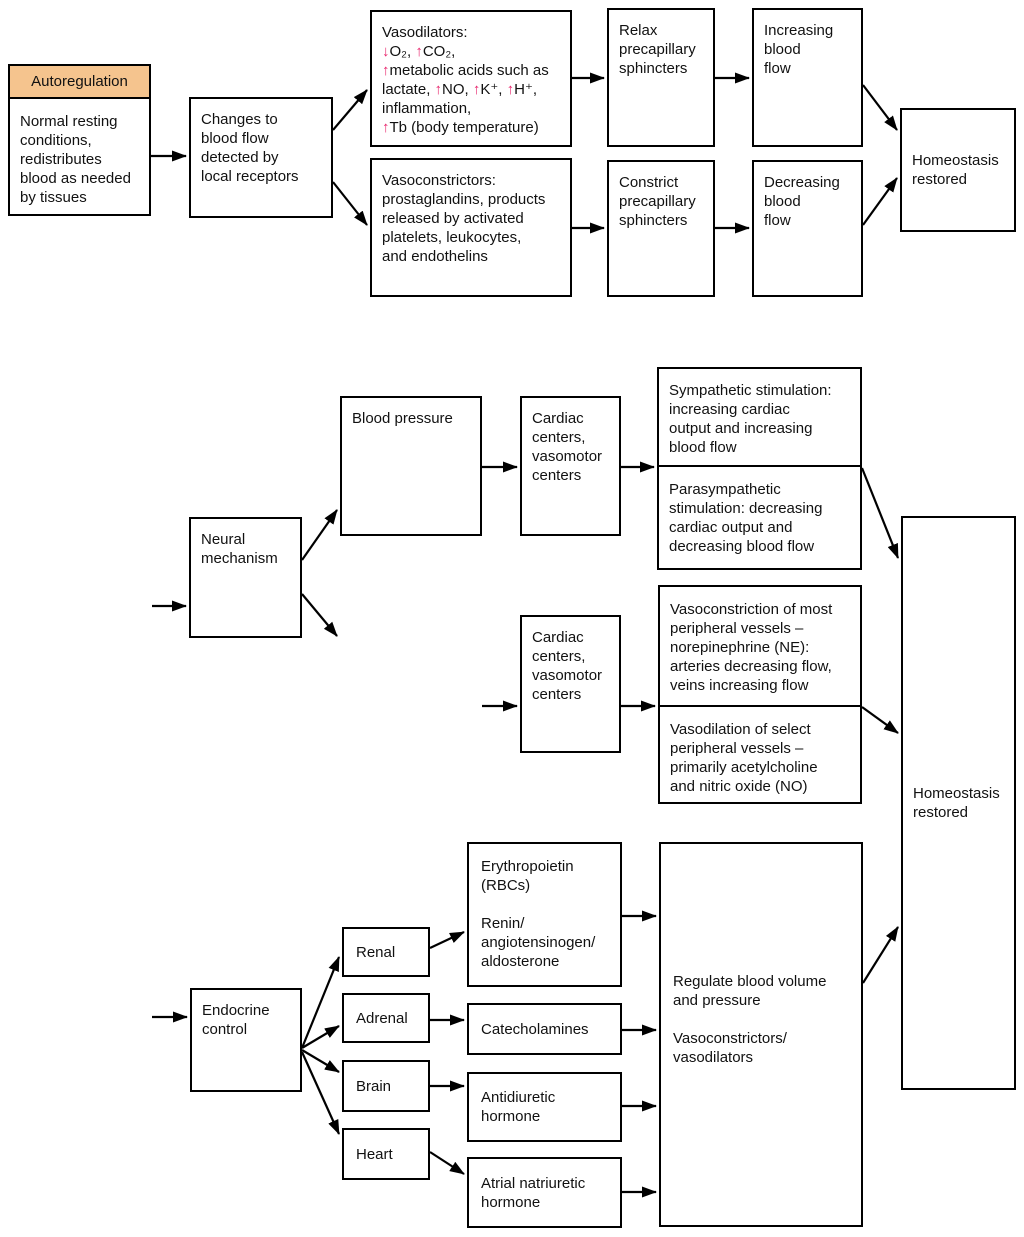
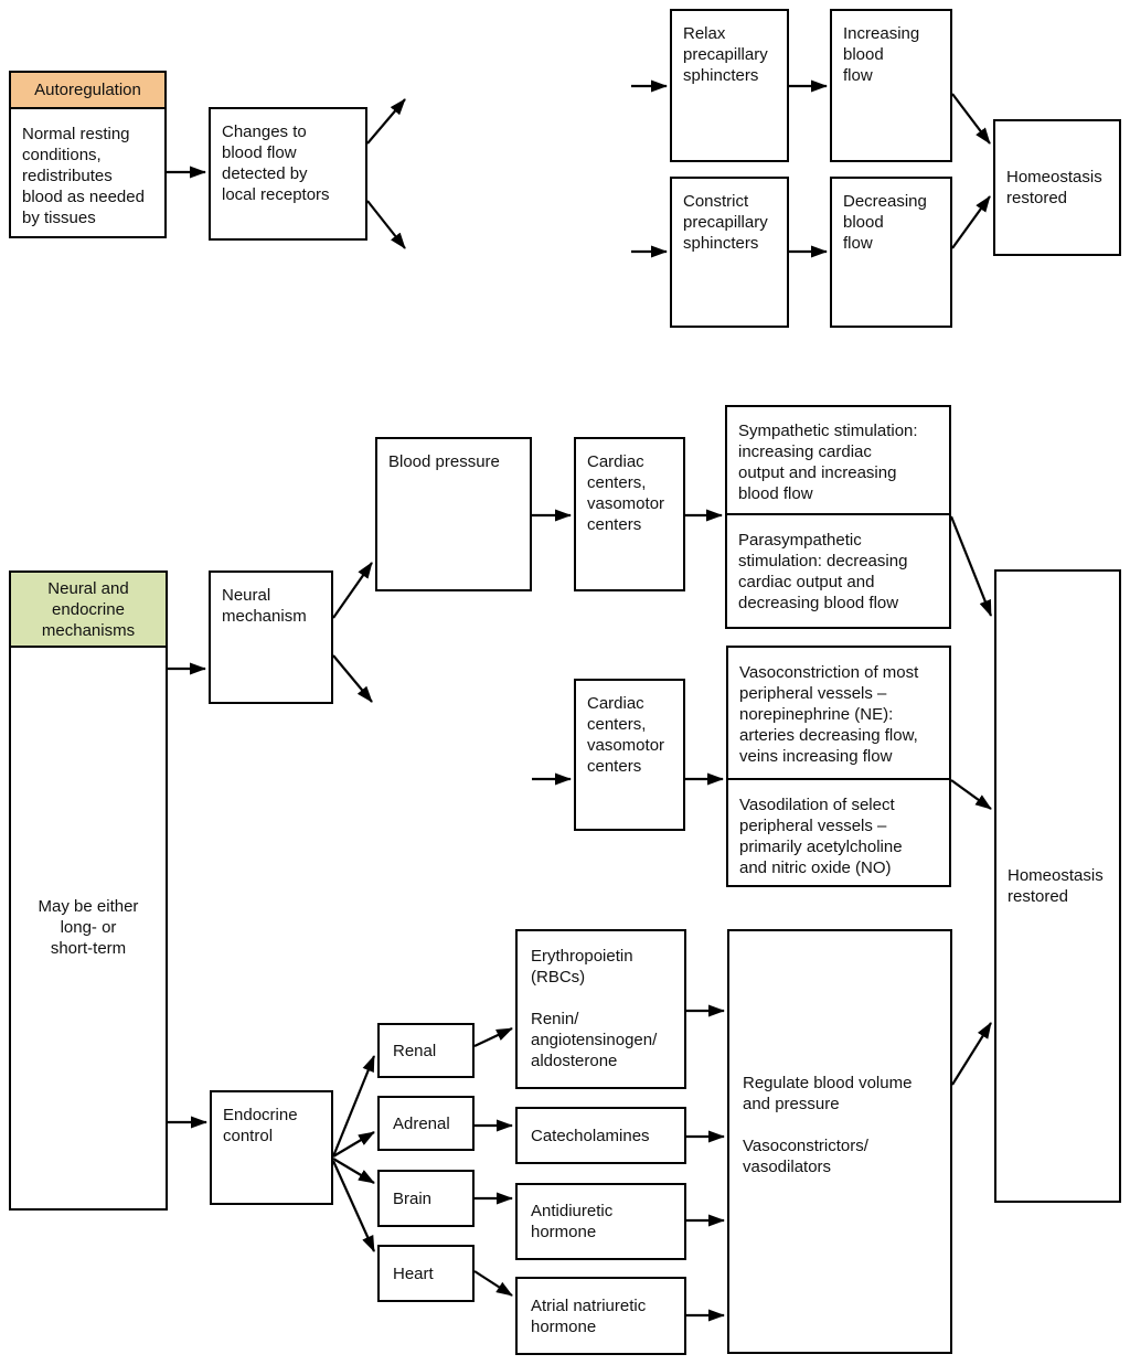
  Autoregulation
  Normal resting
  conditions,
  redistributes
  blood as needed
  by tissues
  Changes to
  blood flow
  detected by
  local receptors
- Vasodilators:
- ↓O₂, ↑CO₂,
- ↑metabolic acids such as
- lactate, ↑NO, ↑K⁺, ↑H⁺,
- inflammation,
- ↑Tb (body temperature)
- Vasoconstrictors:
- prostaglandins, products
- released by activated
- platelets, leukocytes,
- and endothelins
  Relax
  precapillary
  sphincters
  Constrict
  precapillary
  sphincters
  Increasing
  blood
  flow
  Decreasing
  blood
  flow
  Homeostasis
  restored
+ Neural and
+ endocrine
+ mechanisms
+ May be either
+ long- or
+ short-term
  Neural
  mechanism
  Blood pressure
  Cardiac
  centers,
  vasomotor
  centers
  Sympathetic stimulation:
  increasing cardiac
  output and increasing
  blood flow
  Parasympathetic
  stimulation: decreasing
  cardiac output and
  decreasing blood flow
  Cardiac
  centers,
  vasomotor
  centers
  Vasoconstriction of most
  peripheral vessels –
  norepinephrine (NE):
  arteries decreasing flow,
  veins increasing flow
  Vasodilation of select
  peripheral vessels –
  primarily acetylcholine
  and nitric oxide (NO)
  Homeostasis
  restored
  Endocrine
  control
  Renal
  Adrenal
  Brain
  Heart
  Erythropoietin
  (RBCs)
  Renin/
  angiotensinogen/
  aldosterone
  Catecholamines
  Antidiuretic
  hormone
  Atrial natriuretic
  hormone
  Regulate blood volume
  and pressure
  Vasoconstrictors/
  vasodilators
